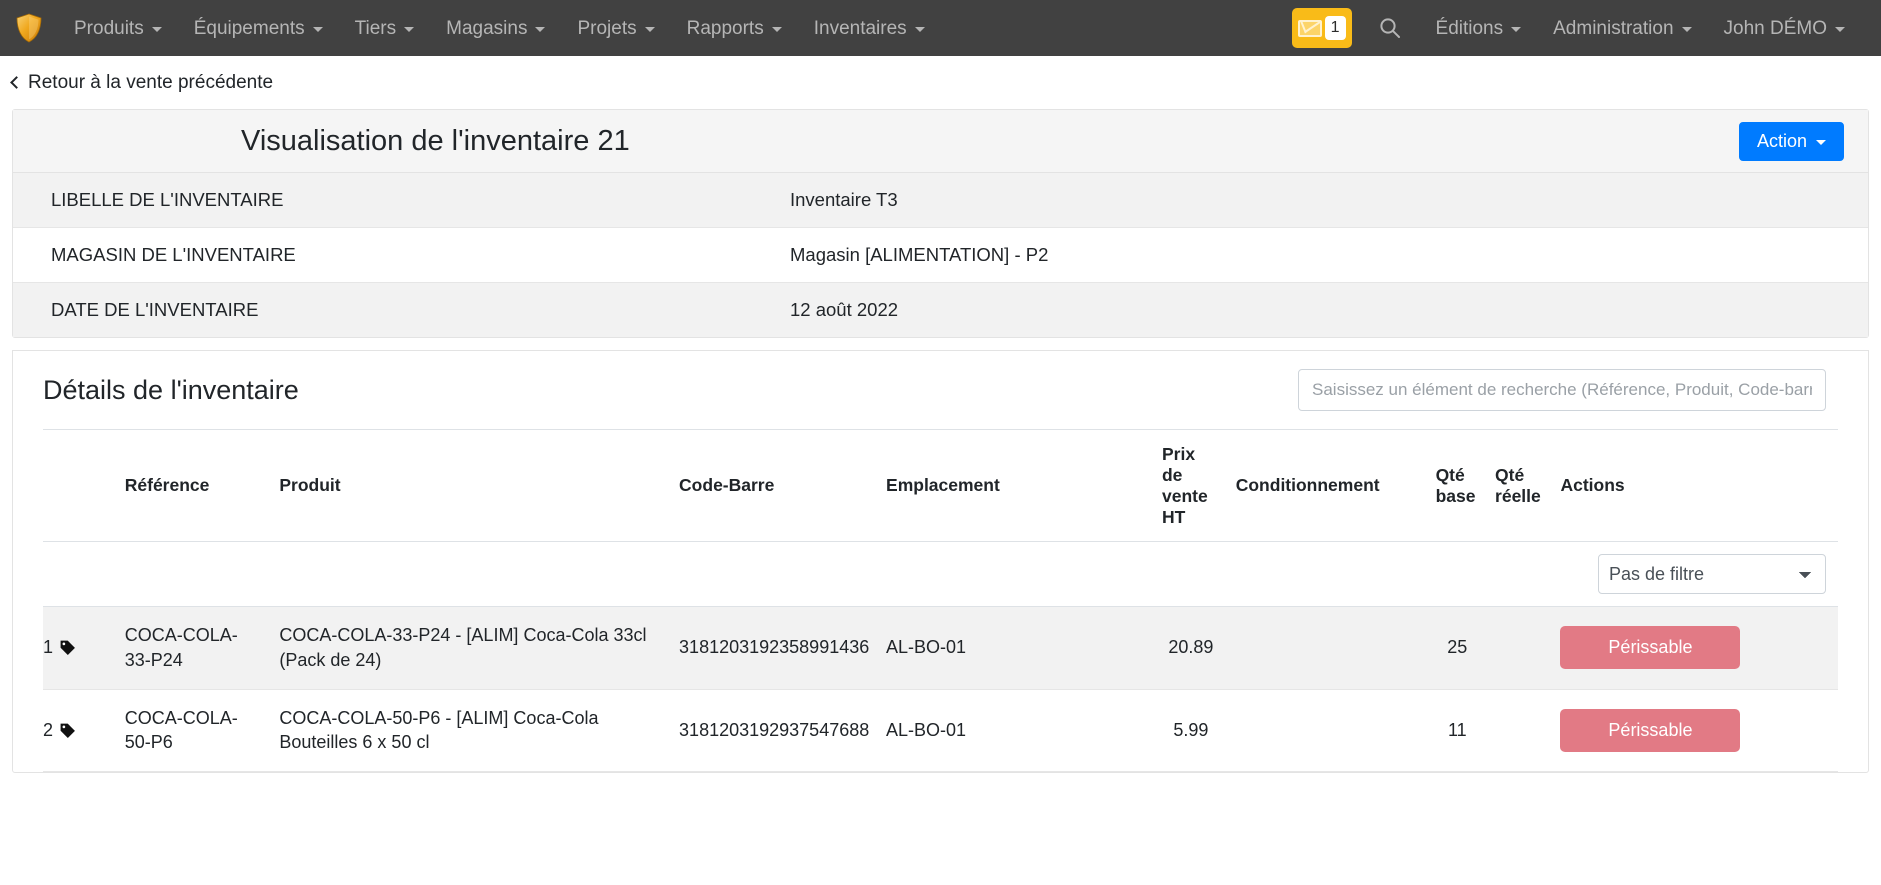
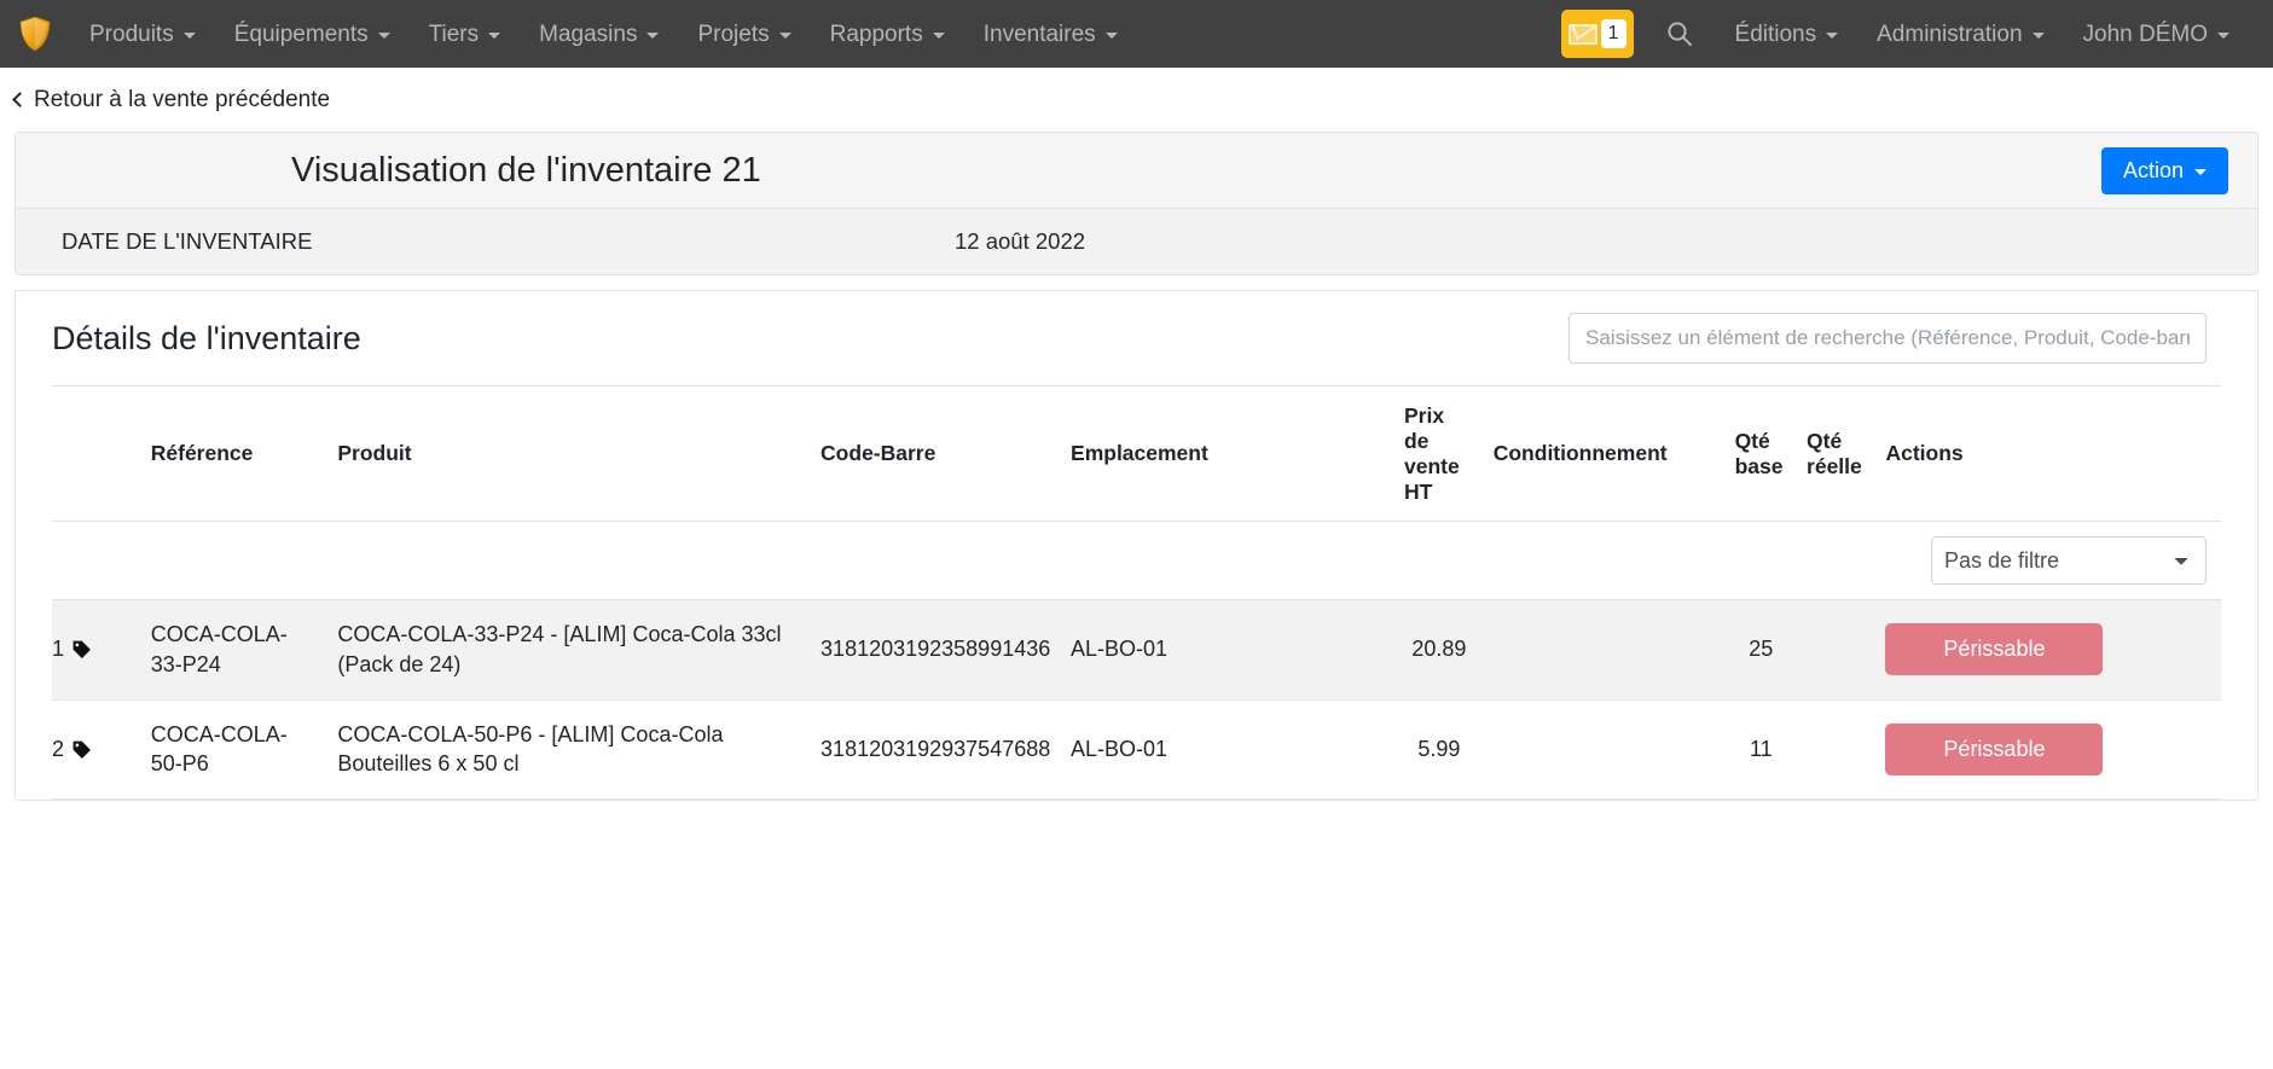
  Produits
  Équipements
  Tiers
  Magasins
  Projets
  Rapports
  Inventaires
  1
  Éditions
  Administration
  John DÉMO
  Retour à la vente précédente
  Visualisation de l'inventaire 21
  Action
- LIBELLE DE L'INVENTAIRE	Inventaire T3
- MAGASIN DE L'INVENTAIRE	Magasin [ALIMENTATION] - P2
  DATE DE L'INVENTAIRE	12 août 2022
  Détails de l'inventaire
  Saisissez un élément de recherche (Référence, Produit, Code-barr
  	Référence	Produit	Code-Barre	Emplacement	Prix de vente HT	Conditionnement	Qté base	Qté réelle	Actions
  	Pas de filtre
  1	COCA-COLA-33-P24	COCA-COLA-33-P24 - [ALIM] Coca-Cola 33cl (Pack de 24)	3181203192358991436	AL-BO-01	20.89		25		Périssable
  2	COCA-COLA-50-P6	COCA-COLA-50-P6 - [ALIM] Coca-Cola Bouteilles 6 x 50 cl	3181203192937547688	AL-BO-01	5.99		11		Périssable
